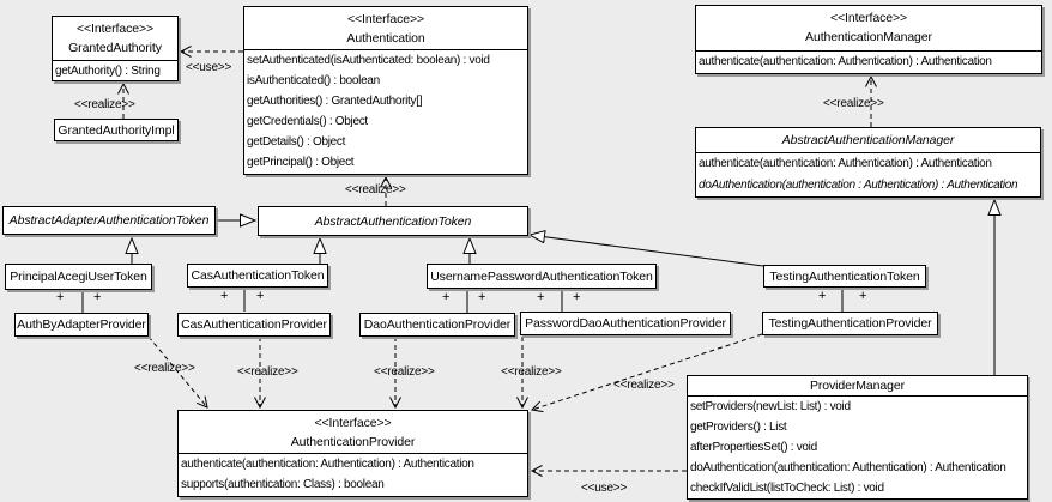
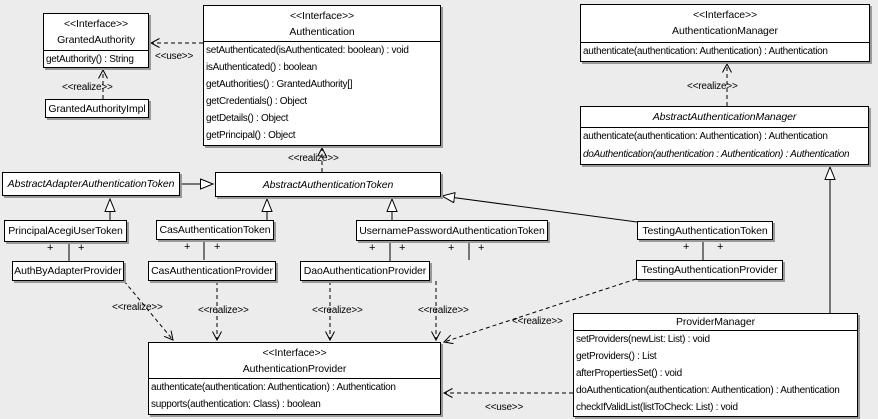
  <<Interface>>
  GrantedAuthority
  getAuthority() : String
  GrantedAuthorityImpl
  <<Interface>>
  Authentication
  setAuthenticated(isAuthenticated: boolean) : void
  isAuthenticated() : boolean
  getAuthorities() : GrantedAuthority[]
  getCredentials() : Object
  getDetails() : Object
  getPrincipal() : Object
  <<Interface>>
  AuthenticationManager
  authenticate(authentication: Authentication) : Authentication
  AbstractAuthenticationManager
  authenticate(authentication: Authentication) : Authentication
  doAuthentication(authentication : Authentication) : Authentication
  AbstractAdapterAuthenticationToken
  AbstractAuthenticationToken
  PrincipalAcegiUserToken
  CasAuthenticationToken
  UsernamePasswordAuthenticationToken
  TestingAuthenticationToken
  AuthByAdapterProvider
  CasAuthenticationProvider
  DaoAuthenticationProvider
- PasswordDaoAuthenticationProvider
  TestingAuthenticationProvider
  <<Interface>>
  AuthenticationProvider
  authenticate(authentication: Authentication) : Authentication
  supports(authentication: Class) : boolean
  ProviderManager
  setProviders(newList: List) : void
  getProviders() : List
  afterPropertiesSet() : void
  doAuthentication(authentication: Authentication) : Authentication
  checkIfValidList(listToCheck: List) : void
  <<use>>
  <<realize>>
  <<realize>>
  <<realize>>
  <<realize>>
  <<realize>>
  <<realize>>
  <<realize>>
  <<realize>>
  <<use>>
  +
  +
  +
  +
  +
  +
  +
  +
  +
  +
